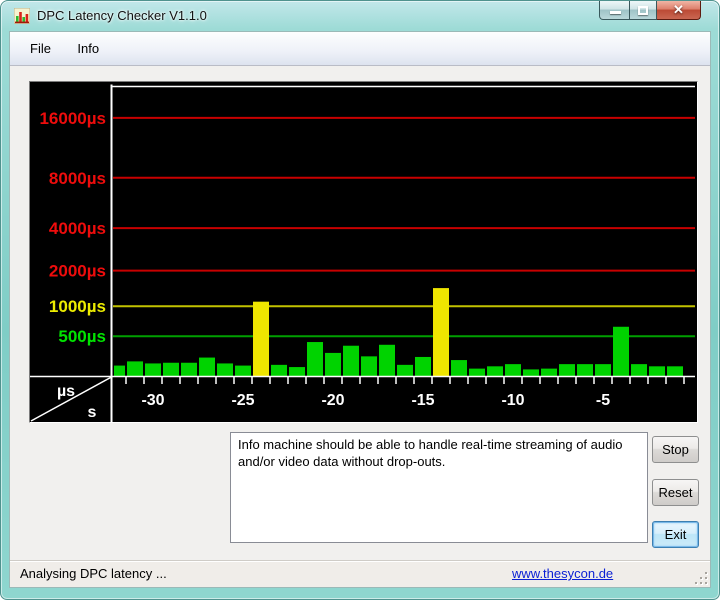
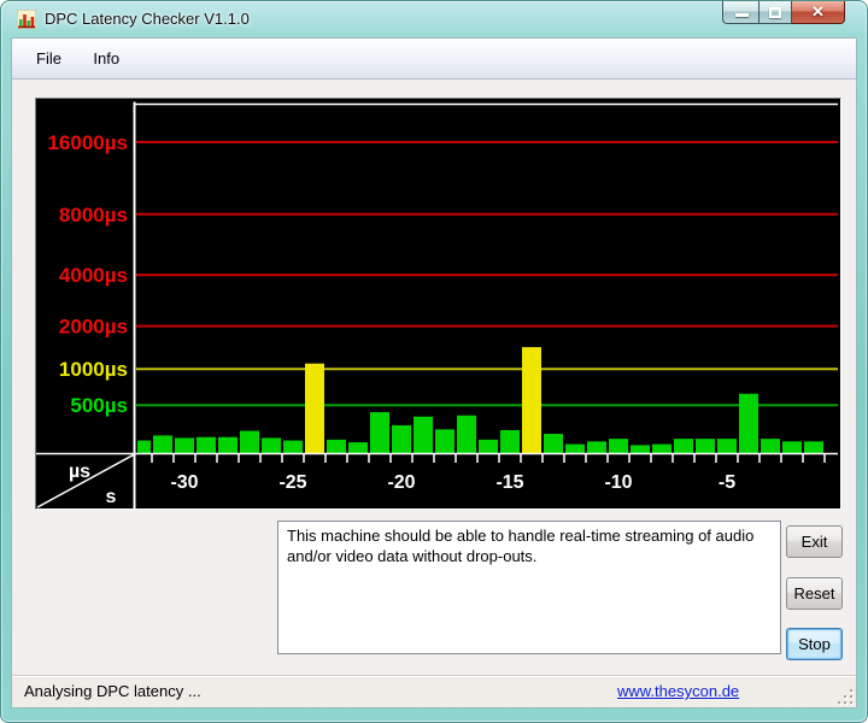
  DPC Latency Checker V1.1.0
  ✕
  File Info
  16000µs
  8000µs
  4000µs
  2000µs
  1000µs
  500µs
  -30
  -25
  -20
  -15
  -10
  -5
  µs
  s
- Info machine should be able to handle real-time streaming of audio and/or video data without drop-outs.
+ This machine should be able to handle real-time streaming of audio and/or video data without drop-outs.
- Stop
+ Exit
  Reset
- Exit
+ Stop
  Analysing DPC latency ...
  www.thesycon.de
